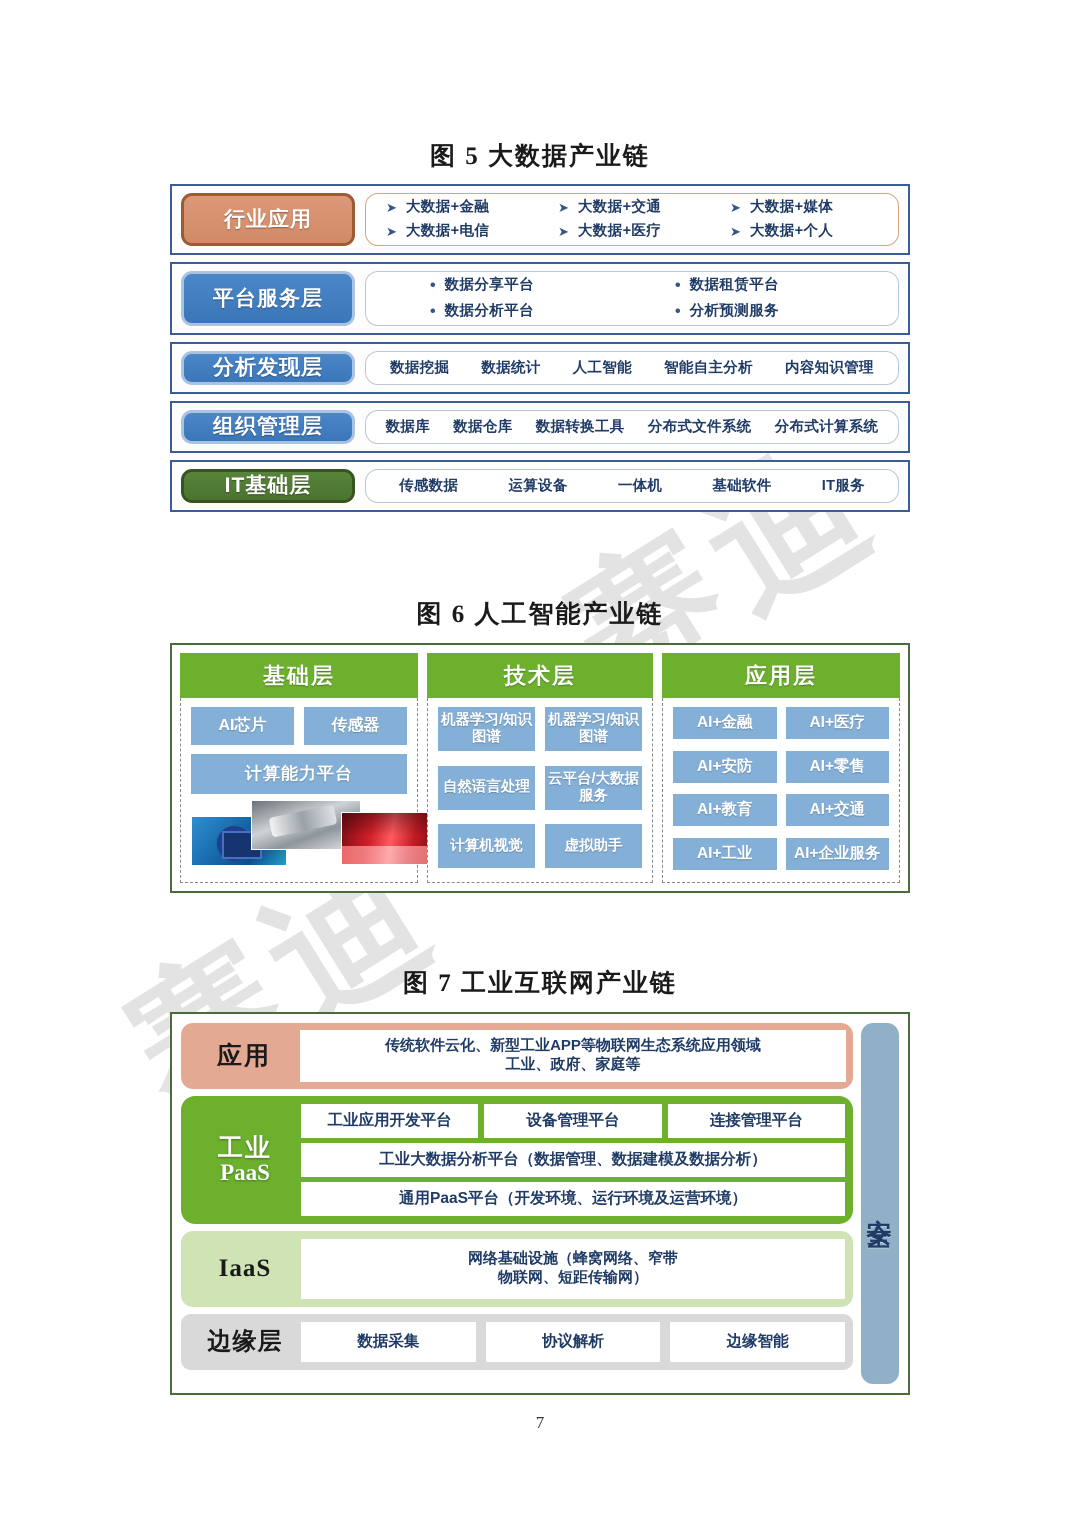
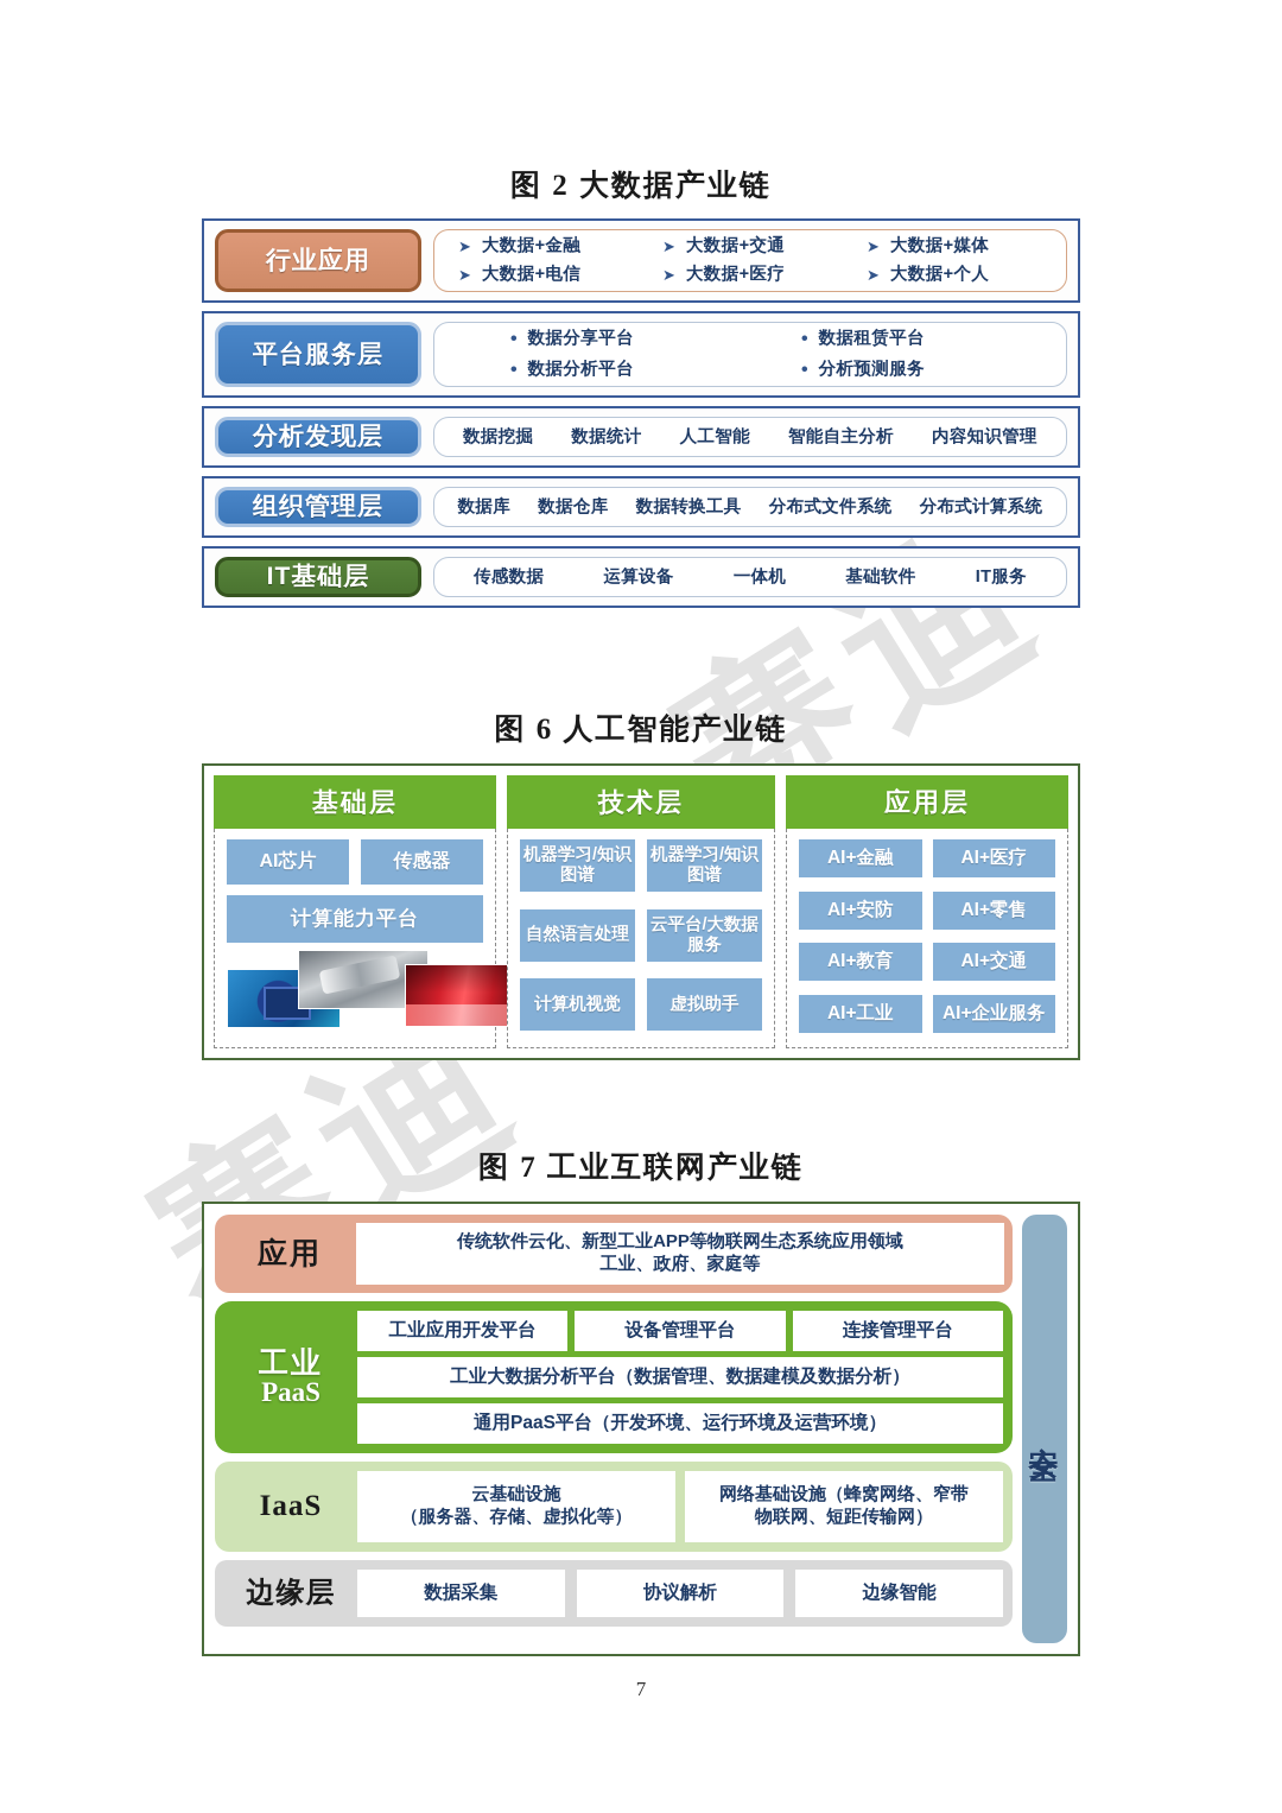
- 图 5 大数据产业链
+ 图 2 大数据产业链
  行业应用
  ➤
  大数据+金融
  ➤
  大数据+交通
  ➤
  大数据+媒体
  ➤
  大数据+电信
  ➤
  大数据+医疗
  ➤
  大数据+个人
  平台服务层
  •
  数据分享平台
  •
  数据租赁平台
  •
  数据分析平台
  •
  分析预测服务
  分析发现层
  数据挖掘
  数据统计
  人工智能
  智能自主分析
  内容知识管理
  组织管理层
  数据库
  数据仓库
  数据转换工具
  分布式文件系统
  分布式计算系统
  IT基础层
  传感数据
  运算设备
  一体机
  基础软件
  IT服务
  图 6 人工智能产业链
  基础层
  AI芯片
  传感器
  计算能力平台
  技术层
  机器学习/知识图谱
  机器学习/知识图谱
  自然语言处理
  云平台/大数据服务
  计算机视觉
  虚拟助手
  应用层
  AI+金融
  AI+医疗
  AI+安防
  AI+零售
  AI+教育
  AI+交通
  AI+工业
  AI+企业服务
  图 7 工业互联网产业链
  应用
  传统软件云化、新型工业APP等物联网生态系统应用领域
  工业、政府、家庭等
  工业
  PaaS
  工业应用开发平台
  设备管理平台
  连接管理平台
  工业大数据分析平台（数据管理、数据建模及数据分析）
  通用PaaS平台（开发环境、运行环境及运营环境）
  IaaS
+ 云基础设施
+ （服务器、存储、虚拟化等）
  网络基础设施（蜂窝网络、窄带
  物联网、短距传输网）
  边缘层
  数据采集
  协议解析
  边缘智能
  7
